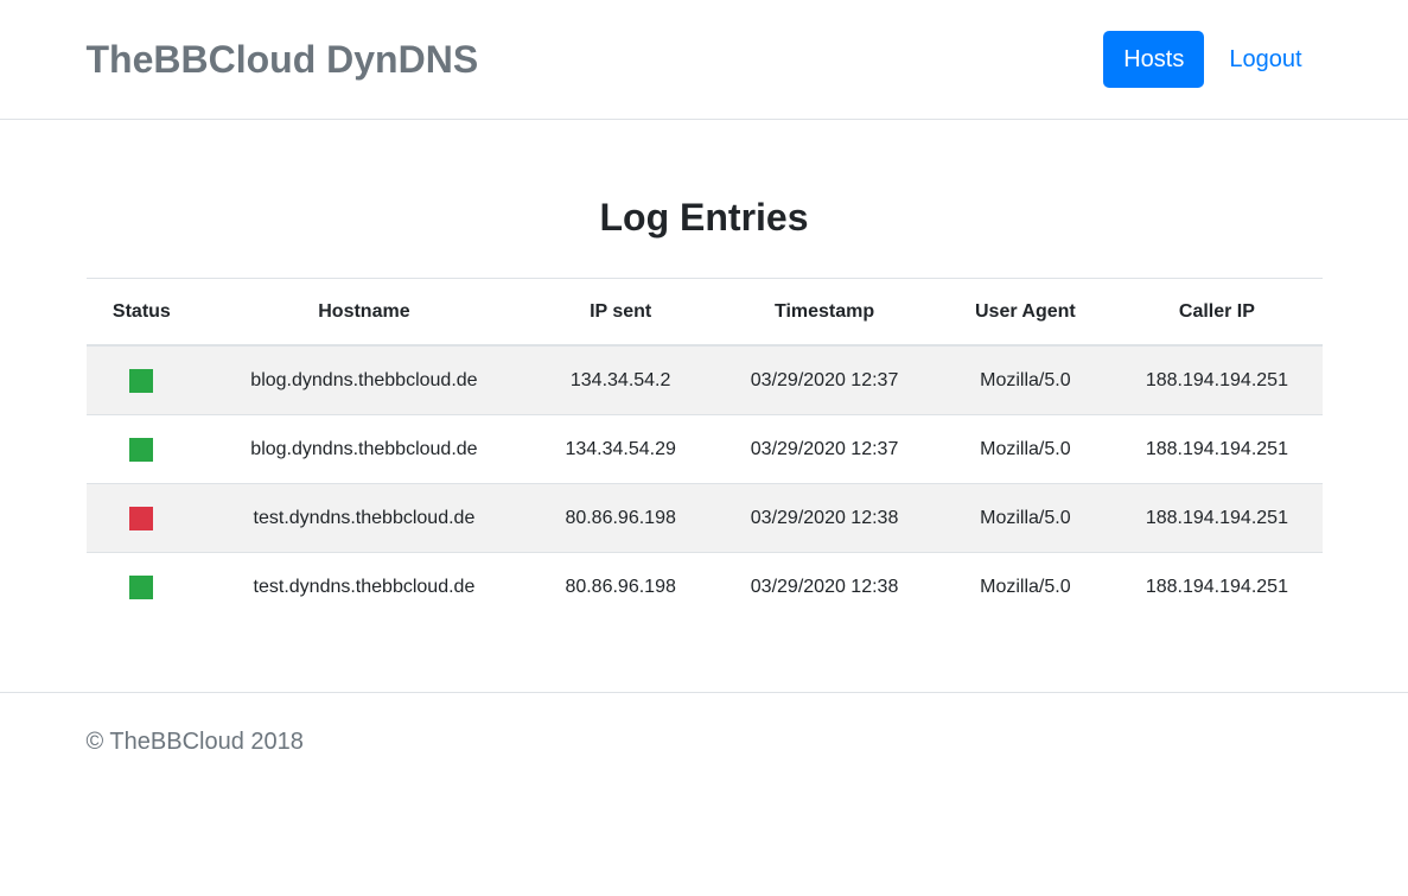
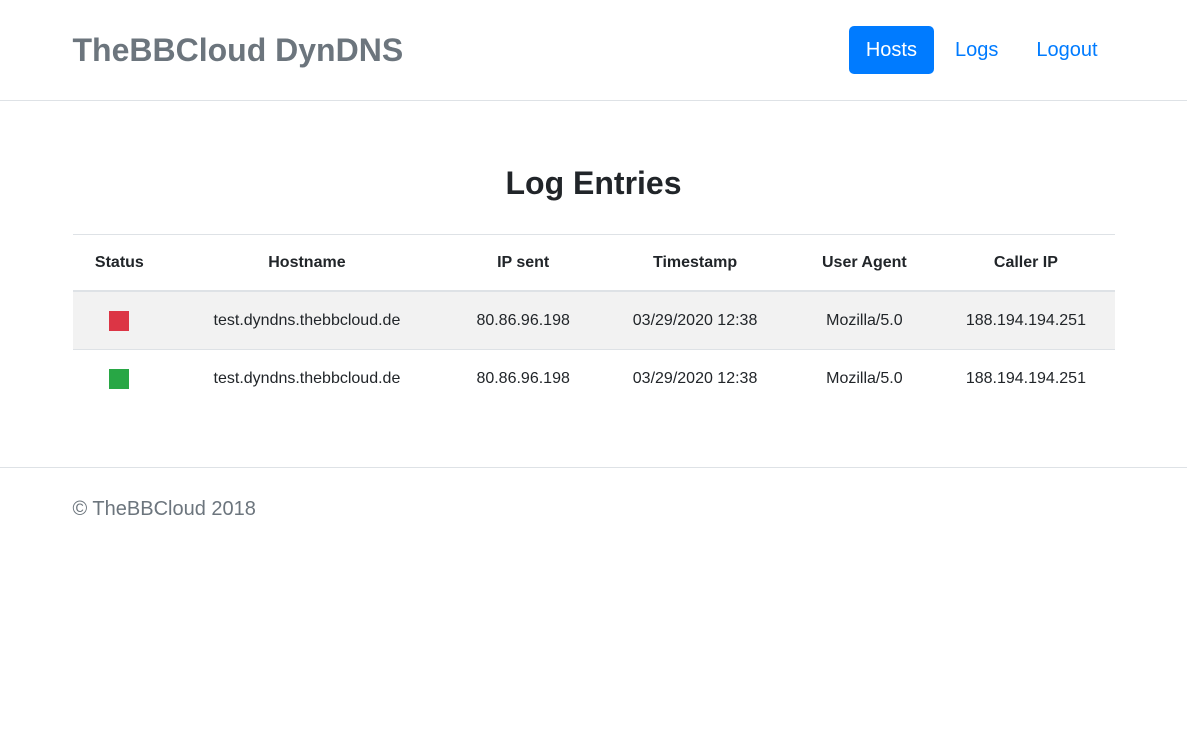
  TheBBCloud DynDNS
  Hosts
+ Logs
  Logout
  Log Entries
  Status	Hostname	IP sent	Timestamp	User Agent	Caller IP
- 	blog.dyndns.thebbcloud.de	134.34.54.2	03/29/2020 12:37	Mozilla/5.0	188.194.194.251
- 	blog.dyndns.thebbcloud.de	134.34.54.29	03/29/2020 12:37	Mozilla/5.0	188.194.194.251
  	test.dyndns.thebbcloud.de	80.86.96.198	03/29/2020 12:38	Mozilla/5.0	188.194.194.251
  	test.dyndns.thebbcloud.de	80.86.96.198	03/29/2020 12:38	Mozilla/5.0	188.194.194.251
  © TheBBCloud 2018
